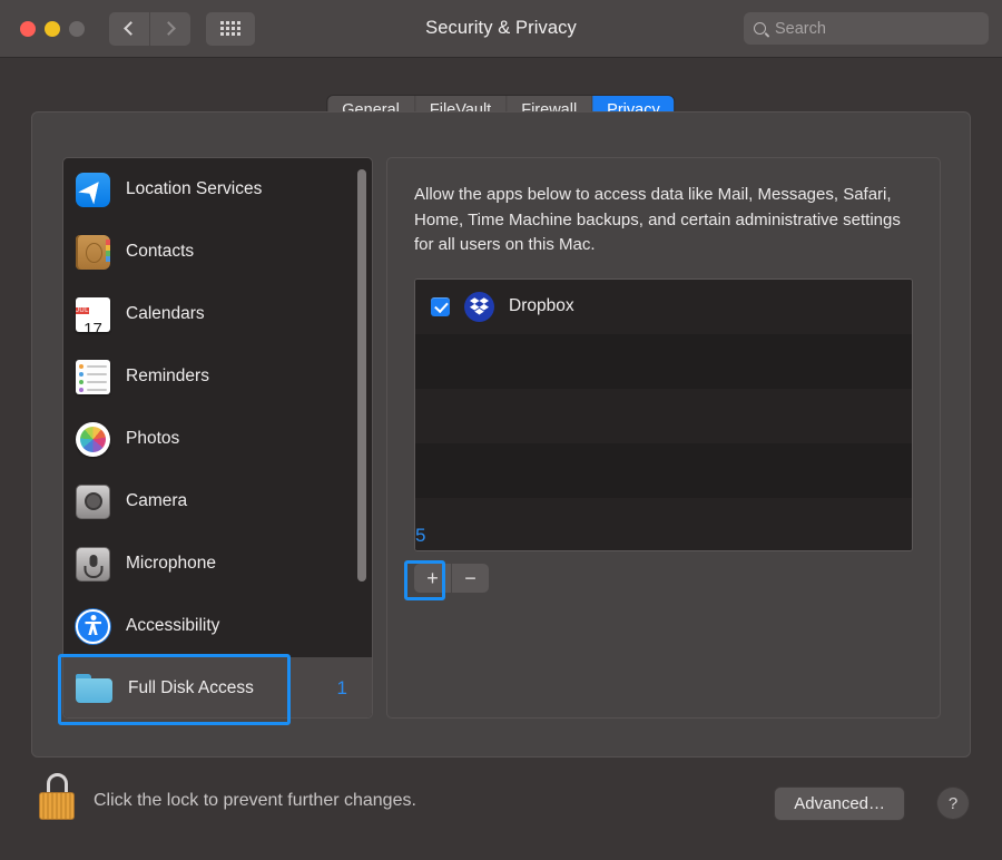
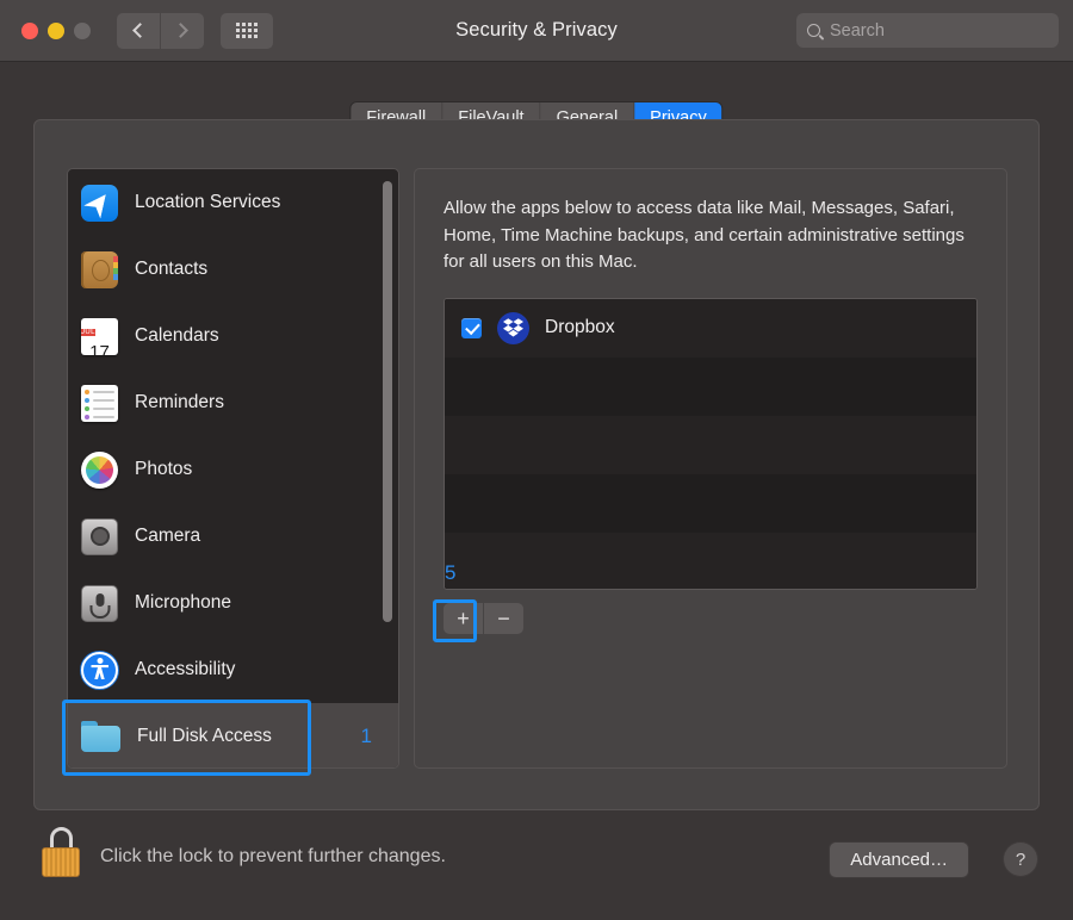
  Security & Privacy
  Search
- General
+ Firewall
  FileVault
- Firewall
+ General
  Privacy
  Location Services
  Contacts
  17
  Calendars
  Reminders
  Photos
  Camera
  Microphone
  Accessibility
  Full Disk Access
  1
  Allow the apps below to access data like Mail, Messages, Safari, Home, Time Machine backups, and certain administrative settings for all users on this Mac.
  Dropbox
  +
  −
  5
  Click the lock to prevent further changes.
  Advanced…
  ?
